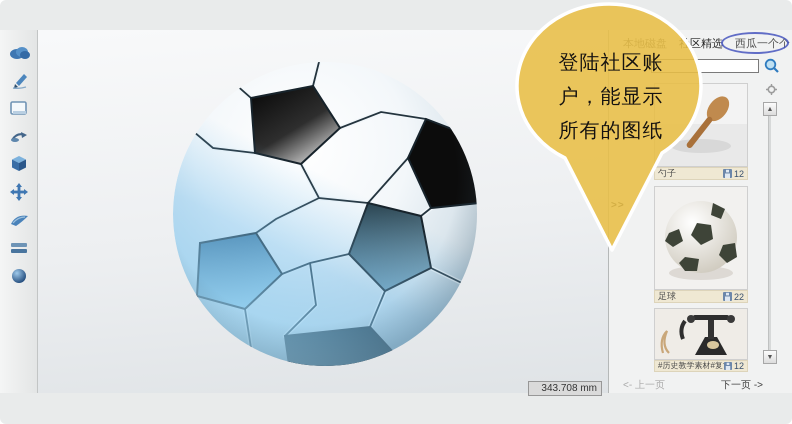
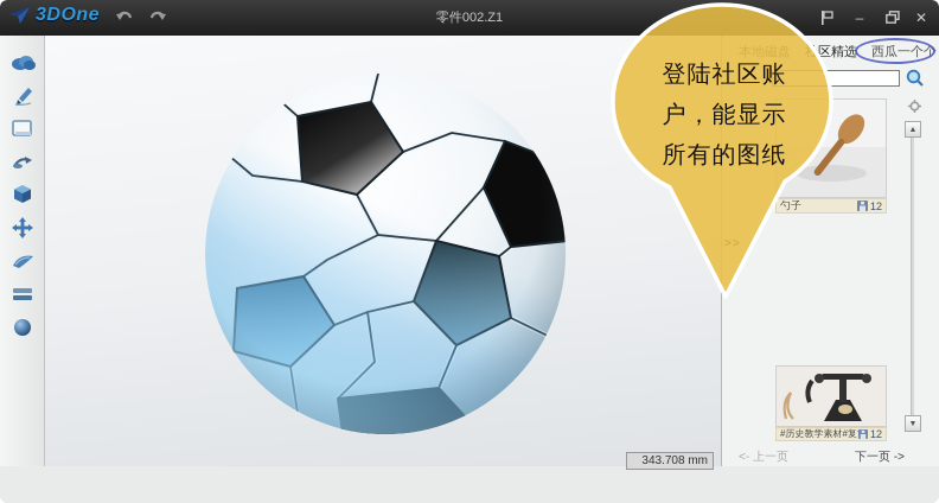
+ 3DOne
+ 零件002.Z1
+ –
+ ✕
  343.708 mm
  社区精选
  西瓜一个个
  勺子
  12
- 足球
- 22
  #历史教学素材#复
  12
  <- 上一页
  下一页 ->
  登陆社区账
  户，能显示
  所有的图纸
